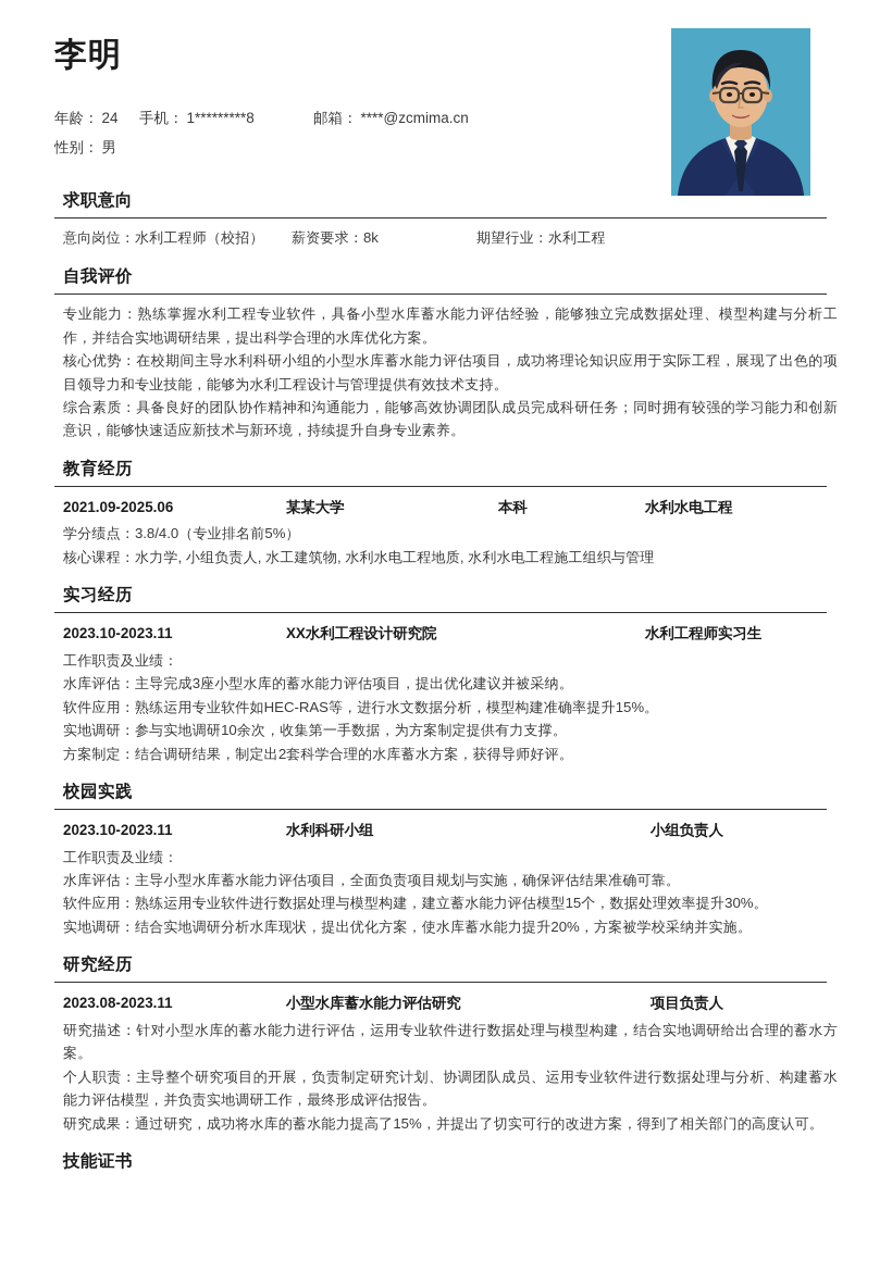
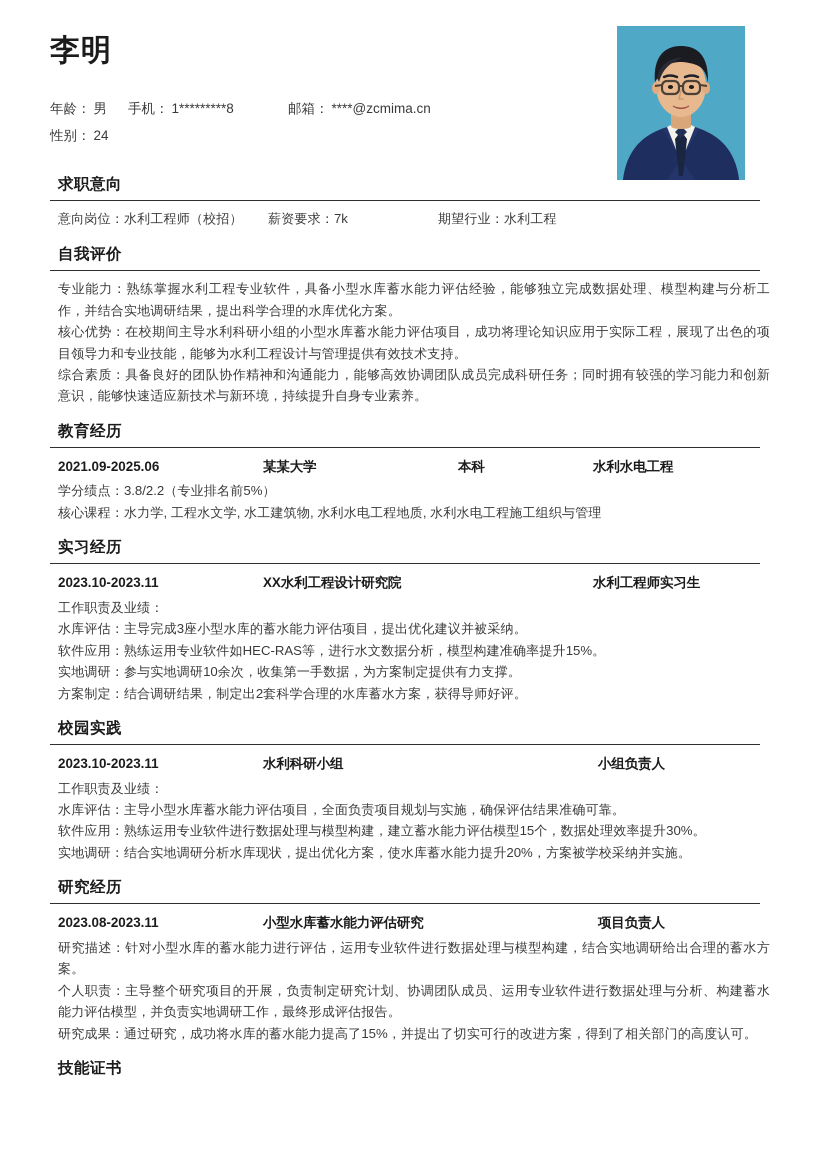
  李明
  年龄：
- 24
+ 男
  手机：
  1*********8
  邮箱：
  ****@zcmima.cn
  性别：
- 男
+ 24
  求职意向
  意向岗位：水利工程师（校招）
- 薪资要求：8k
+ 薪资要求：7k
  期望行业：水利工程
  自我评价
  专业能力：熟练掌握水利工程专业软件，具备小型水库蓄水能力评估经验，能够独立完成数据处理、模型构建与分析工作，并结合实地调研结果，提出科学合理的水库优化方案。
  核心优势：在校期间主导水利科研小组的小型水库蓄水能力评估项目，成功将理论知识应用于实际工程，展现了出色的项目领导力和专业技能，能够为水利工程设计与管理提供有效技术支持。
  综合素质：具备良好的团队协作精神和沟通能力，能够高效协调团队成员完成科研任务；同时拥有较强的学习能力和创新意识，能够快速适应新技术与新环境，持续提升自身专业素养。
  教育经历
  2021.09-2025.06
  某某大学
  本科
  水利水电工程
- 学分绩点：3.8/4.0（专业排名前5%）
+ 学分绩点：3.8/2.2（专业排名前5%）
- 核心课程：水力学, 小组负责人, 水工建筑物, 水利水电工程地质, 水利水电工程施工组织与管理
+ 核心课程：水力学, 工程水文学, 水工建筑物, 水利水电工程地质, 水利水电工程施工组织与管理
  实习经历
  2023.10-2023.11
  XX水利工程设计研究院
  水利工程师实习生
  工作职责及业绩：
  水库评估：主导完成3座小型水库的蓄水能力评估项目，提出优化建议并被采纳。
  软件应用：熟练运用专业软件如HEC-RAS等，进行水文数据分析，模型构建准确率提升15%。
  实地调研：参与实地调研10余次，收集第一手数据，为方案制定提供有力支撑。
  方案制定：结合调研结果，制定出2套科学合理的水库蓄水方案，获得导师好评。
  校园实践
  2023.10-2023.11
  水利科研小组
  小组负责人
  工作职责及业绩：
  水库评估：主导小型水库蓄水能力评估项目，全面负责项目规划与实施，确保评估结果准确可靠。
  软件应用：熟练运用专业软件进行数据处理与模型构建，建立蓄水能力评估模型15个，数据处理效率提升30%。
  实地调研：结合实地调研分析水库现状，提出优化方案，使水库蓄水能力提升20%，方案被学校采纳并实施。
  研究经历
  2023.08-2023.11
  小型水库蓄水能力评估研究
  项目负责人
  研究描述：针对小型水库的蓄水能力进行评估，运用专业软件进行数据处理与模型构建，结合实地调研给出合理的蓄水方案。
  个人职责：主导整个研究项目的开展，负责制定研究计划、协调团队成员、运用专业软件进行数据处理与分析、构建蓄水能力评估模型，并负责实地调研工作，最终形成评估报告。
  研究成果：通过研究，成功将水库的蓄水能力提高了15%，并提出了切实可行的改进方案，得到了相关部门的高度认可。
  技能证书
